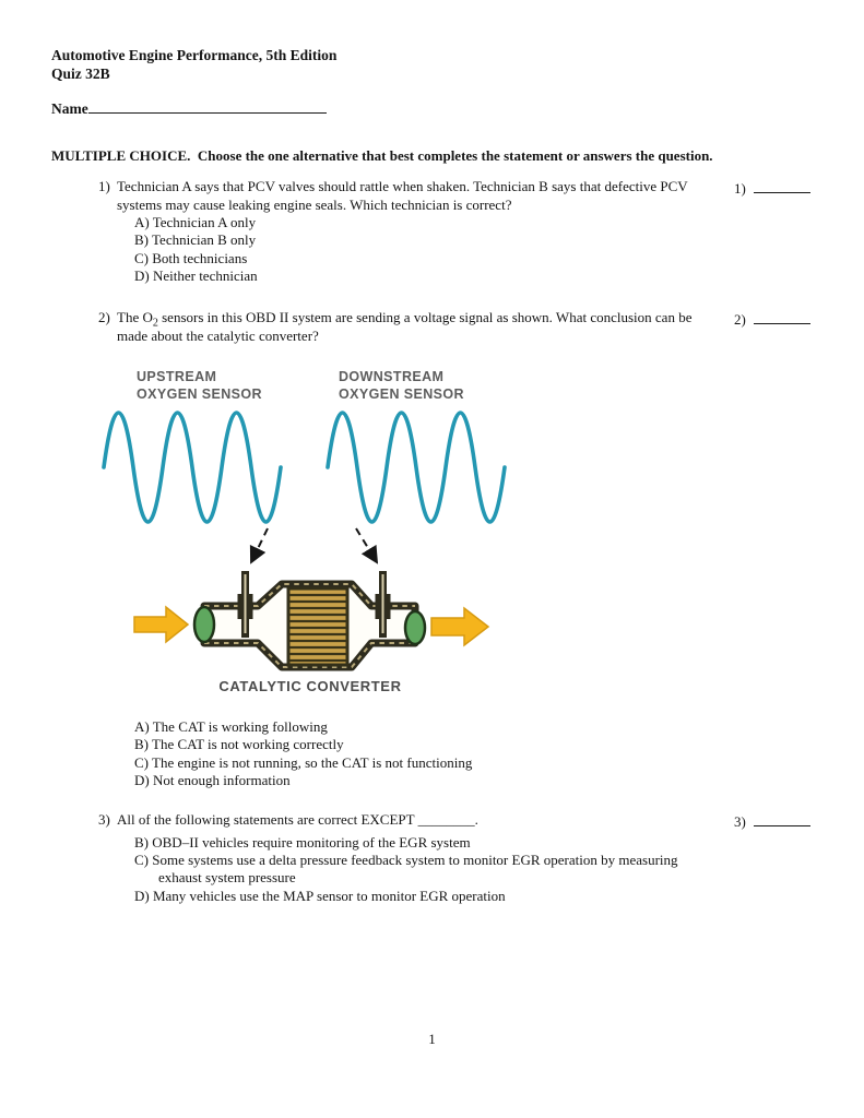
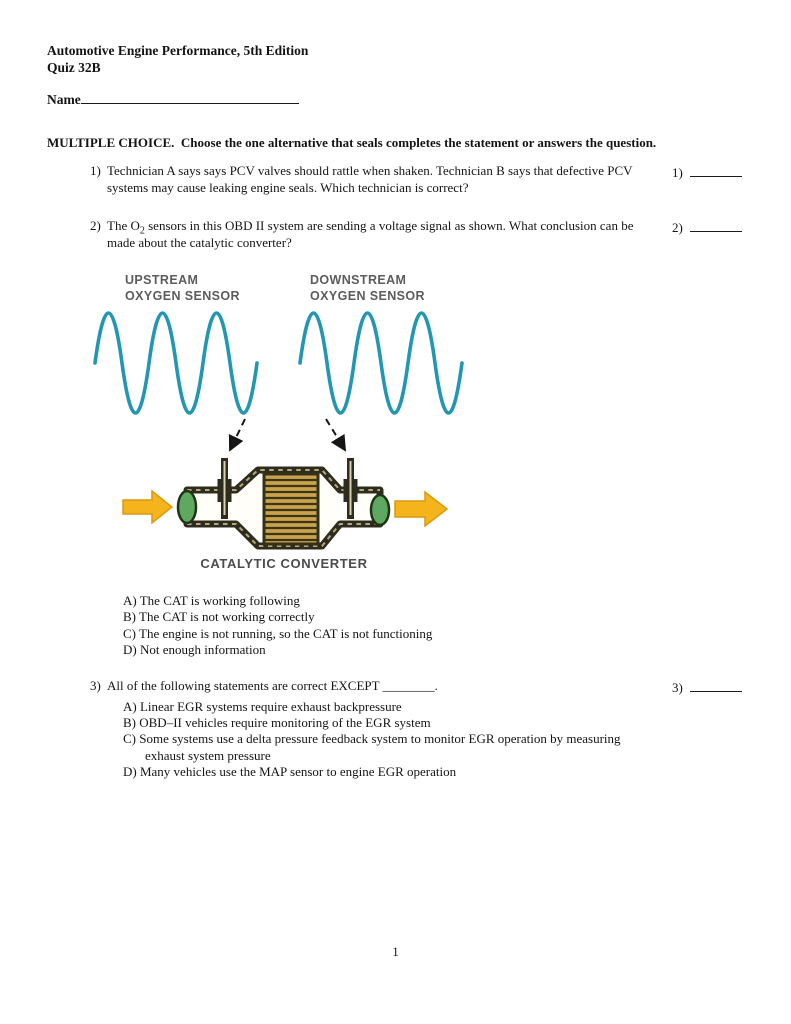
  Automotive Engine Performance, 5th Edition
  Quiz 32B
  Name
- MULTIPLE CHOICE. Choose the one alternative that best completes the statement or answers the question.
+ MULTIPLE CHOICE. Choose the one alternative that seals completes the statement or answers the question.
  1)
- Technician A says that PCV valves should rattle when shaken. Technician B says that defective PCV systems may cause leaking engine seals. Which technician is correct?
+ Technician A says says PCV valves should rattle when shaken. Technician B says that defective PCV systems may cause leaking engine seals. Which technician is correct?
- A) Technician A only
- B) Technician B only
- C) Both technicians
- D) Neither technician
  1)
  2)
  The O2 sensors in this OBD II system are sending a voltage signal as shown. What conclusion can be made about the catalytic converter?
  2)
  UPSTREAM
  OXYGEN SENSOR
  DOWNSTREAM
  OXYGEN SENSOR
  CATALYTIC CONVERTER
  A) The CAT is working following
  B) The CAT is not working correctly
  C) The engine is not running, so the CAT is not functioning
  D) Not enough information
  3)
  All of the following statements are correct EXCEPT ________.
+ A) Linear EGR systems require exhaust backpressure
  B) OBD–II vehicles require monitoring of the EGR system
  C) Some systems use a delta pressure feedback system to monitor EGR operation by measuring exhaust system pressure
- D) Many vehicles use the MAP sensor to monitor EGR operation
+ D) Many vehicles use the MAP sensor to engine EGR operation
  3)
  1
